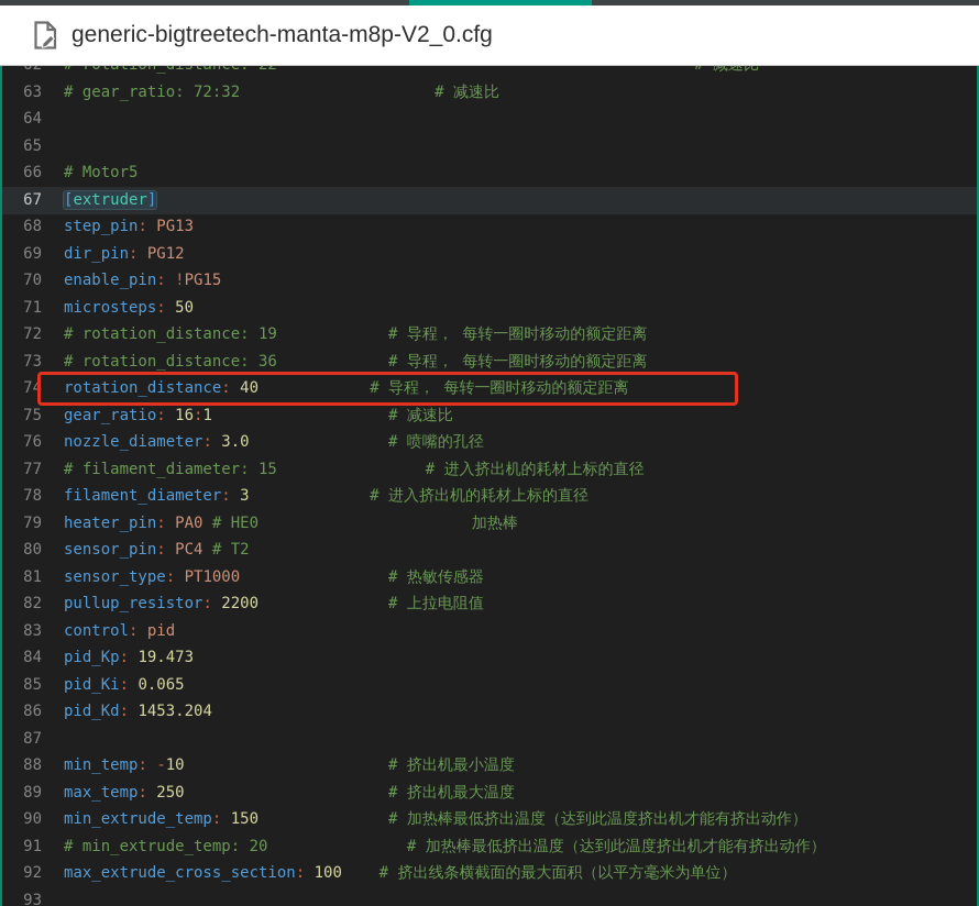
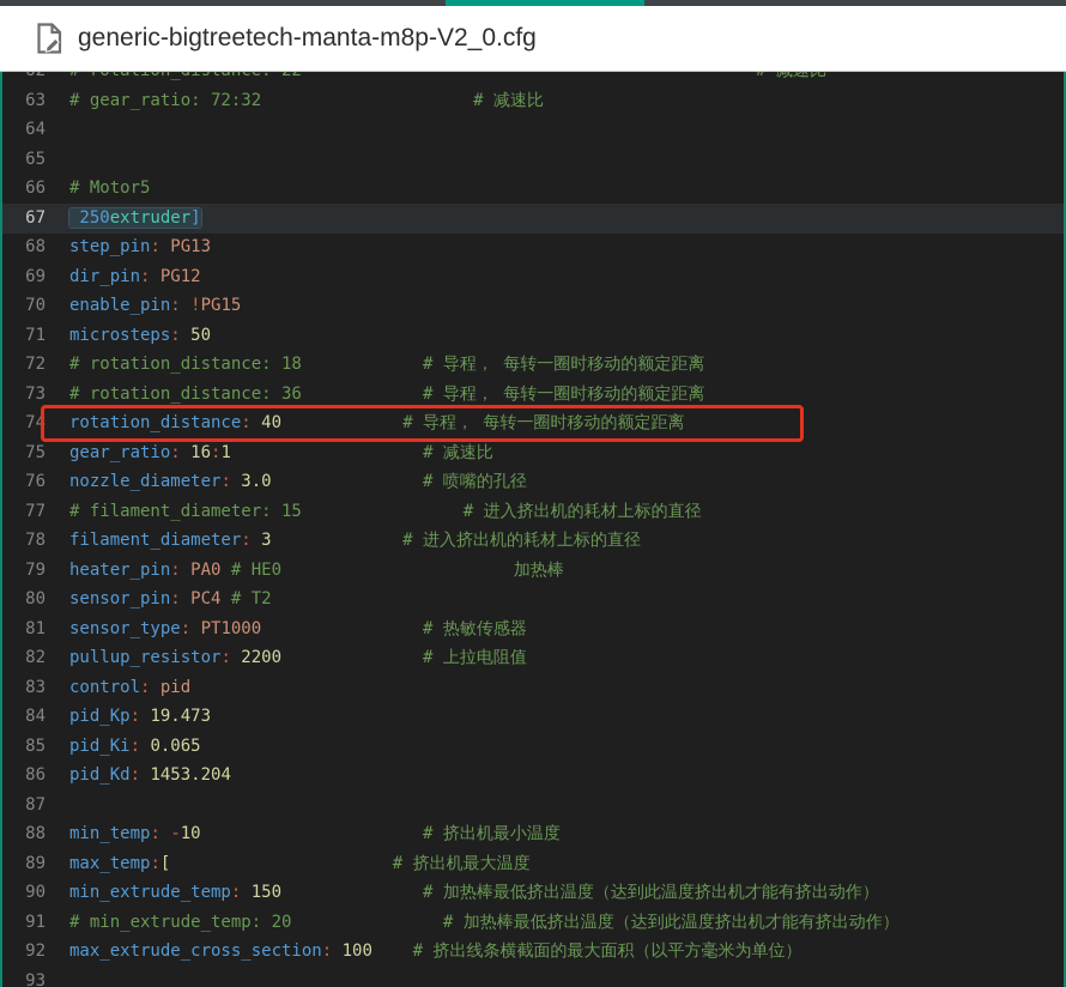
  generic-bigtreetech-manta-m8p-V2_0.cfg
  63 # gear_ratio: 72:32 # 减速比
  64
  65
  66 # Motor5
- 67 [extruder]
+ 67 250extruder]
  68 step_pin: PG13
  69 dir_pin: PG12
  70 enable_pin: !PG15
  71 microsteps: 50
- 72 # rotation_distance: 19 # 导程， 每转一圈时移动的额定距离
+ 72 # rotation_distance: 18 # 导程， 每转一圈时移动的额定距离
  73 # rotation_distance: 36 # 导程， 每转一圈时移动的额定距离
  74 rotation_distance: 40 # 导程， 每转一圈时移动的额定距离
  75 gear_ratio: 16:1 # 减速比
  76 nozzle_diameter: 3.0 # 喷嘴的孔径
  77 # filament_diameter: 15 # 进入挤出机的耗材上标的直径
  78 filament_diameter: 3 # 进入挤出机的耗材上标的直径
  79 heater_pin: PA0 # HE0 加热棒
  80 sensor_pin: PC4 # T2
  81 sensor_type: PT1000 # 热敏传感器
  82 pullup_resistor: 2200 # 上拉电阻值
  83 control: pid
  84 pid_Kp: 19.473
  85 pid_Ki: 0.065
  86 pid_Kd: 1453.204
  87
  88 min_temp: -10 # 挤出机最小温度
- 89 max_temp: 250 # 挤出机最大温度
+ 89 max_temp:[ # 挤出机最大温度
  90 min_extrude_temp: 150 # 加热棒最低挤出温度（达到此温度挤出机才能有挤出动作）
  91 # min_extrude_temp: 20 # 加热棒最低挤出温度（达到此温度挤出机才能有挤出动作）
  92 max_extrude_cross_section: 100 # 挤出线条横截面的最大面积（以平方毫米为单位）
  93
